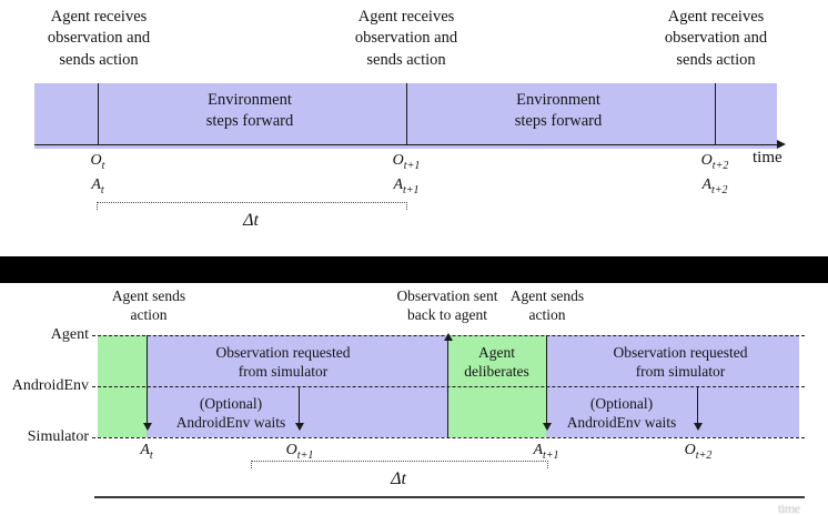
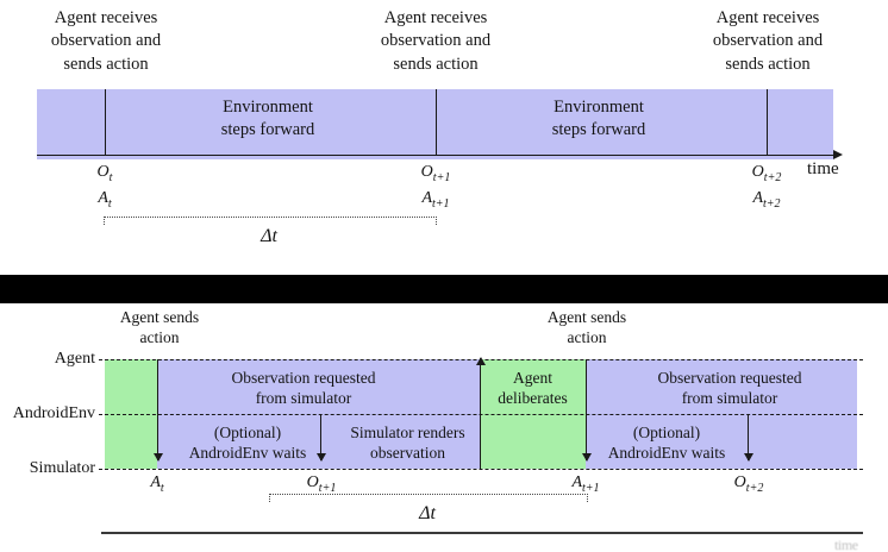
  Agent receives
  observation and
  sends action
  Agent receives
  observation and
  sends action
  Agent receives
  observation and
  sends action
  Environment
  steps forward
  Environment
  steps forward
  time
  Ot
  At
  Ot+1
  At+1
  Ot+2
  At+2
  Δt
  Agent sends
  action
- Observation sent
- back to agent
  Agent sends
  action
  Agent
  AndroidEnv
  Simulator
  Observation requested
  from simulator
  Agent
  deliberates
  Observation requested
  from simulator
  (Optional)
  AndroidEnv waits
+ Simulator renders
+ observation
  (Optional)
  AndroidEnv waits
  At
  Ot+1
  At+1
  Ot+2
  Δt
  time
